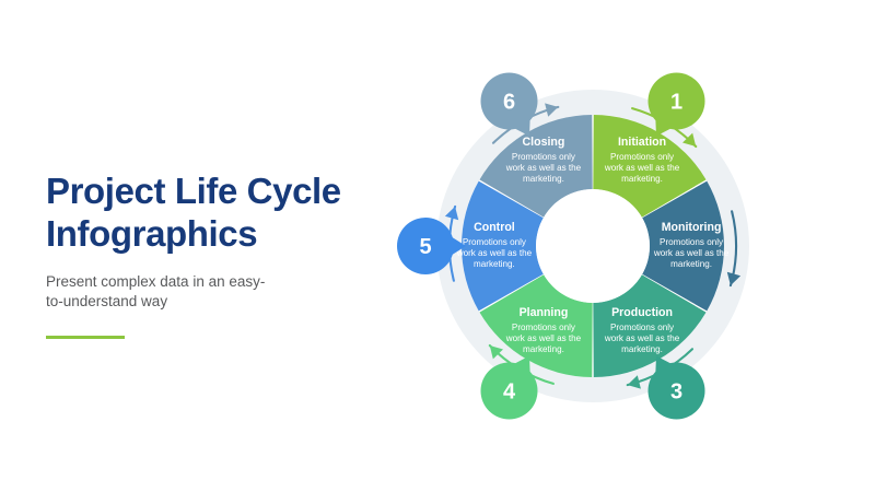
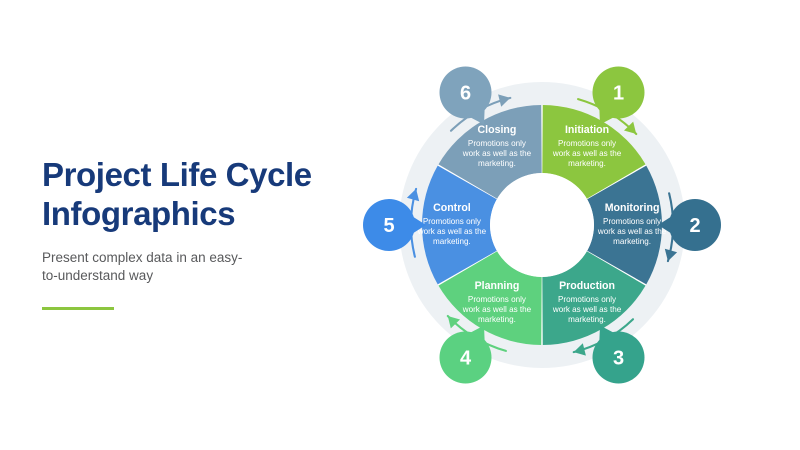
  Project Life Cycle
  Infographics
  Present complex data in an easy-
  to-understand way
  Initiation
  Promotions only
  work as well as the
  marketing.
  Monitoring
  Promotions only
  work as well as the
  marketing.
  Production
  Promotions only
  work as well as the
  marketing.
  Planning
  Promotions only
  work as well as the
  marketing.
  Control
  Promotions only
  work as well as the
  marketing.
  Closing
  Promotions only
  work as well as the
  marketing.
  1
+ 2
  3
  4
  5
  6
